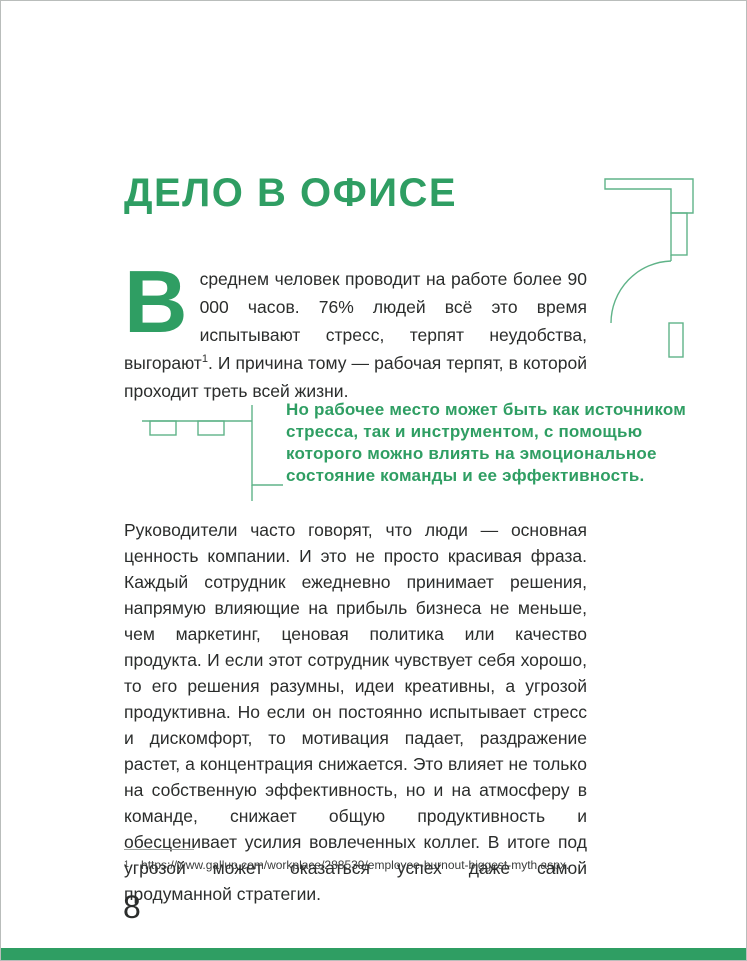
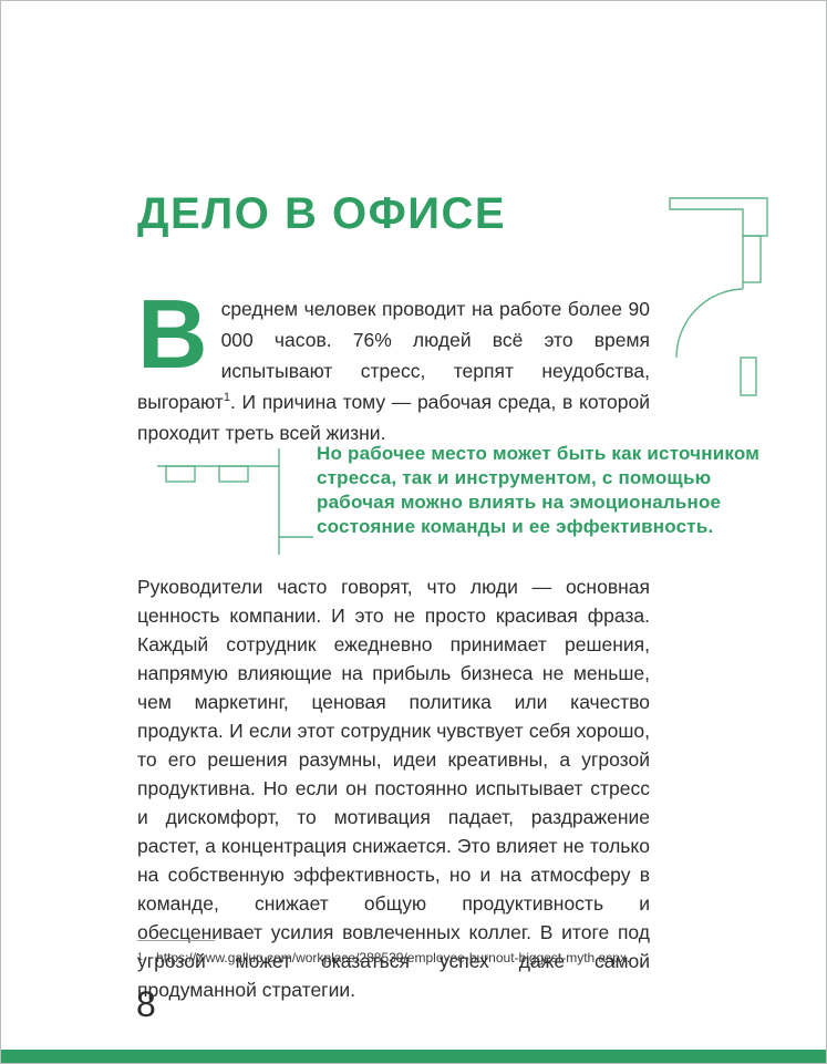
  ДЕЛО В ОФИСЕ
  В
- среднем человек проводит на работе более 90 000 часов. 76% людей всё это время испытывают стресс, терпят неудобства, выгорают1. И причина тому — рабочая терпят, в которой проходит треть всей жизни.
+ среднем человек проводит на работе более 90 000 часов. 76% людей всё это время испытывают стресс, терпят неудобства, выгорают1. И причина тому — рабочая среда, в которой проходит треть всей жизни.
- Но рабочее место может быть как источником стресса, так и инструментом, с помощью которого можно влиять на эмоциональное состояние команды и ее эффективность.
+ Но рабочее место может быть как источником стресса, так и инструментом, с помощью рабочая можно влиять на эмоциональное состояние команды и ее эффективность.
  Руководители часто говорят, что люди — основная ценность компании. И это не просто красивая фраза. Каждый сотрудник ежедневно принимает решения, напрямую влияющие на прибыль бизнеса не меньше, чем маркетинг, ценовая политика или качество продукта. И если этот сотрудник чувствует себя хорошо, то его решения разумны, идеи креативны, а угрозой продуктивна. Но если он постоянно испытывает стресс и дискомфорт, то мотивация падает, раздражение растет, а концентрация снижается. Это влияет не только на собственную эффективность, но и на атмосферу в команде, снижает общую продуктивность и обесценивает усилия вовлеченных коллег. В итоге под угрозой может оказаться успех даже самой продуманной стратегии.
  1
  https://www.gallup.com/workplace/288539/employee-burnout-biggest-myth.aspx.
  8
